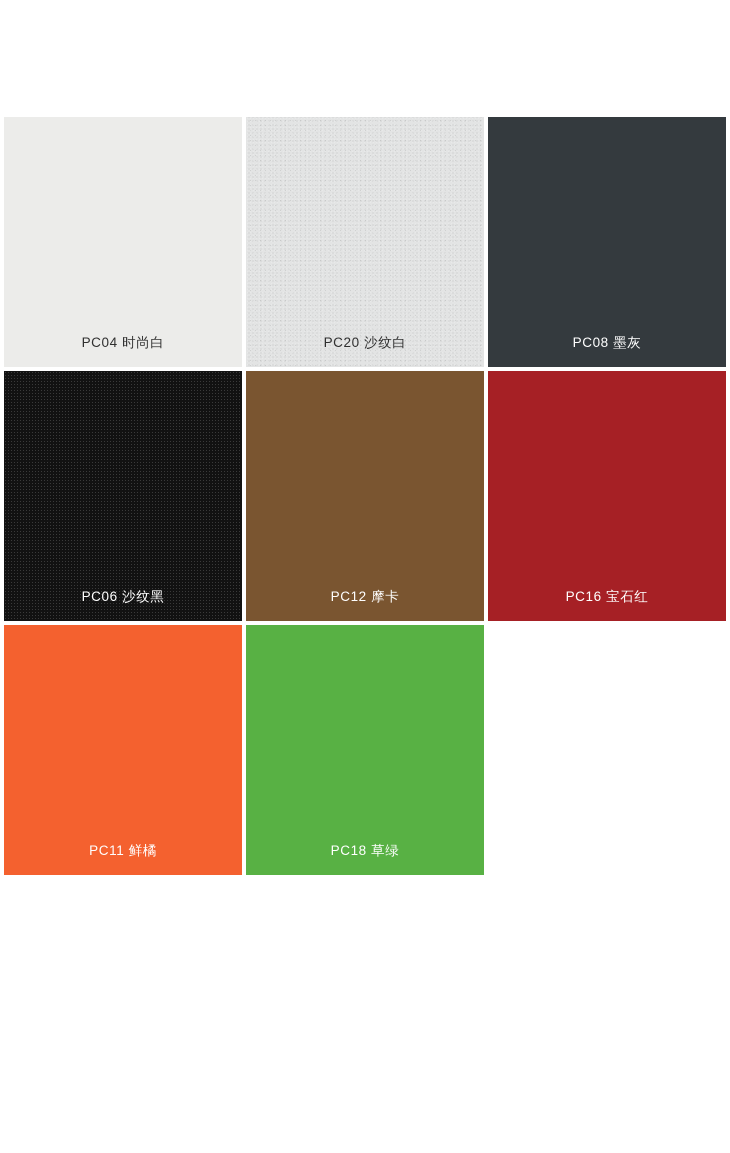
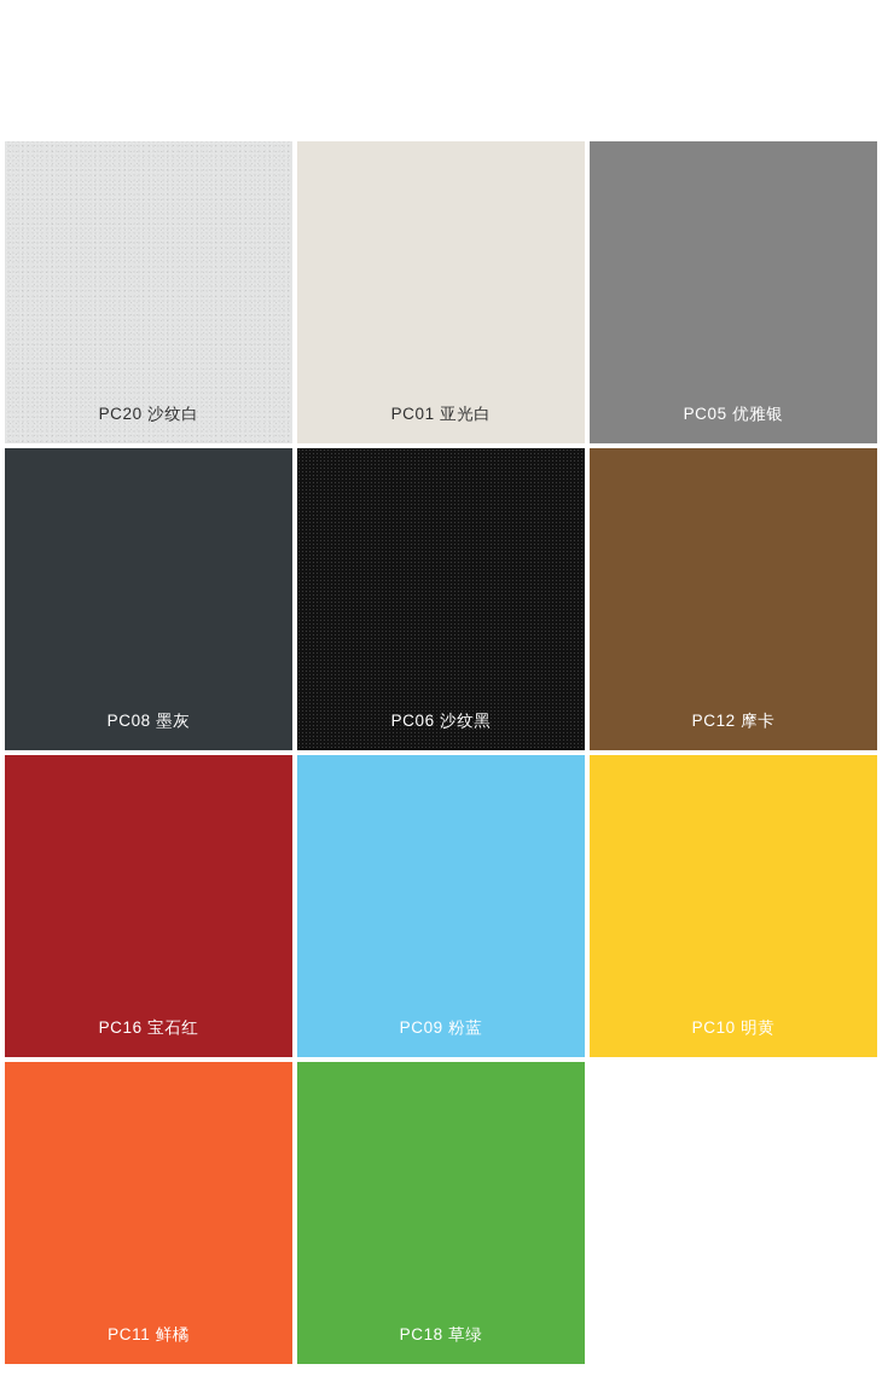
- PC04 时尚白
  PC20 沙纹白
+ PC01 亚光白
+ PC05 优雅银
  PC08 墨灰
  PC06 沙纹黑
  PC12 摩卡
  PC16 宝石红
+ PC09 粉蓝
+ PC10 明黄
  PC11 鲜橘
  PC18 草绿
